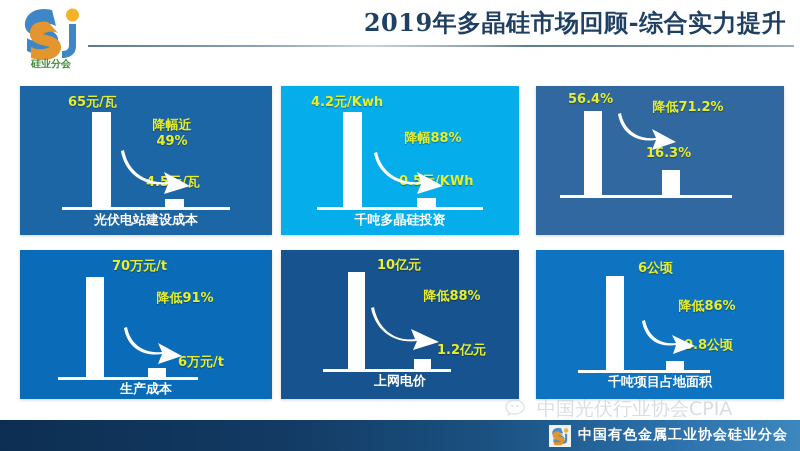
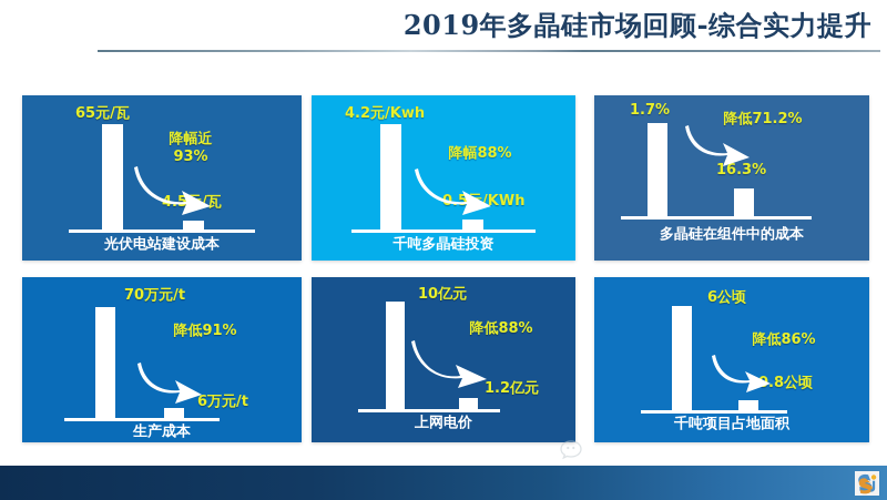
- 硅业分会
  2019年多晶硅市场回顾-综合实力提升
  65元/瓦
  降幅近
- 49%
+ 93%
  光伏电站建设成本
  4.2元/Kwh
  降幅88%
  .5/KWh
  千吨多晶硅投资
- 56.4%
+ 1.7%
  降低71.2%
  16.3%
+ 多晶硅在组件中的成本
  70万元/t
  降低91%
  6万元/t
  生产成本
  10亿元
  降低88%
  1.2亿元
  上网电价
  6公顷
  降低86%
  .8公顷
  千吨项目占地面积
- 中国光伏行业协会CPIA
- 中国有色金属工业协会硅业分会
